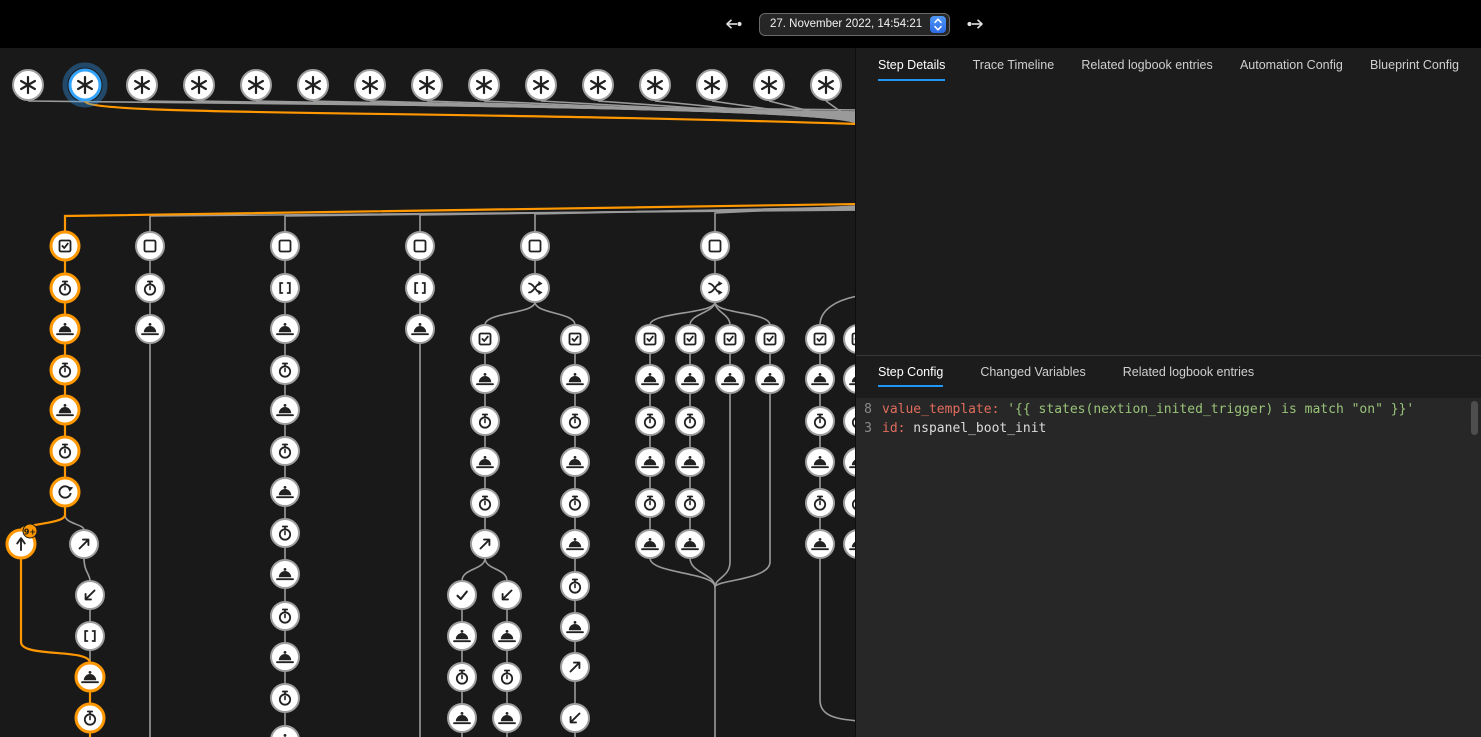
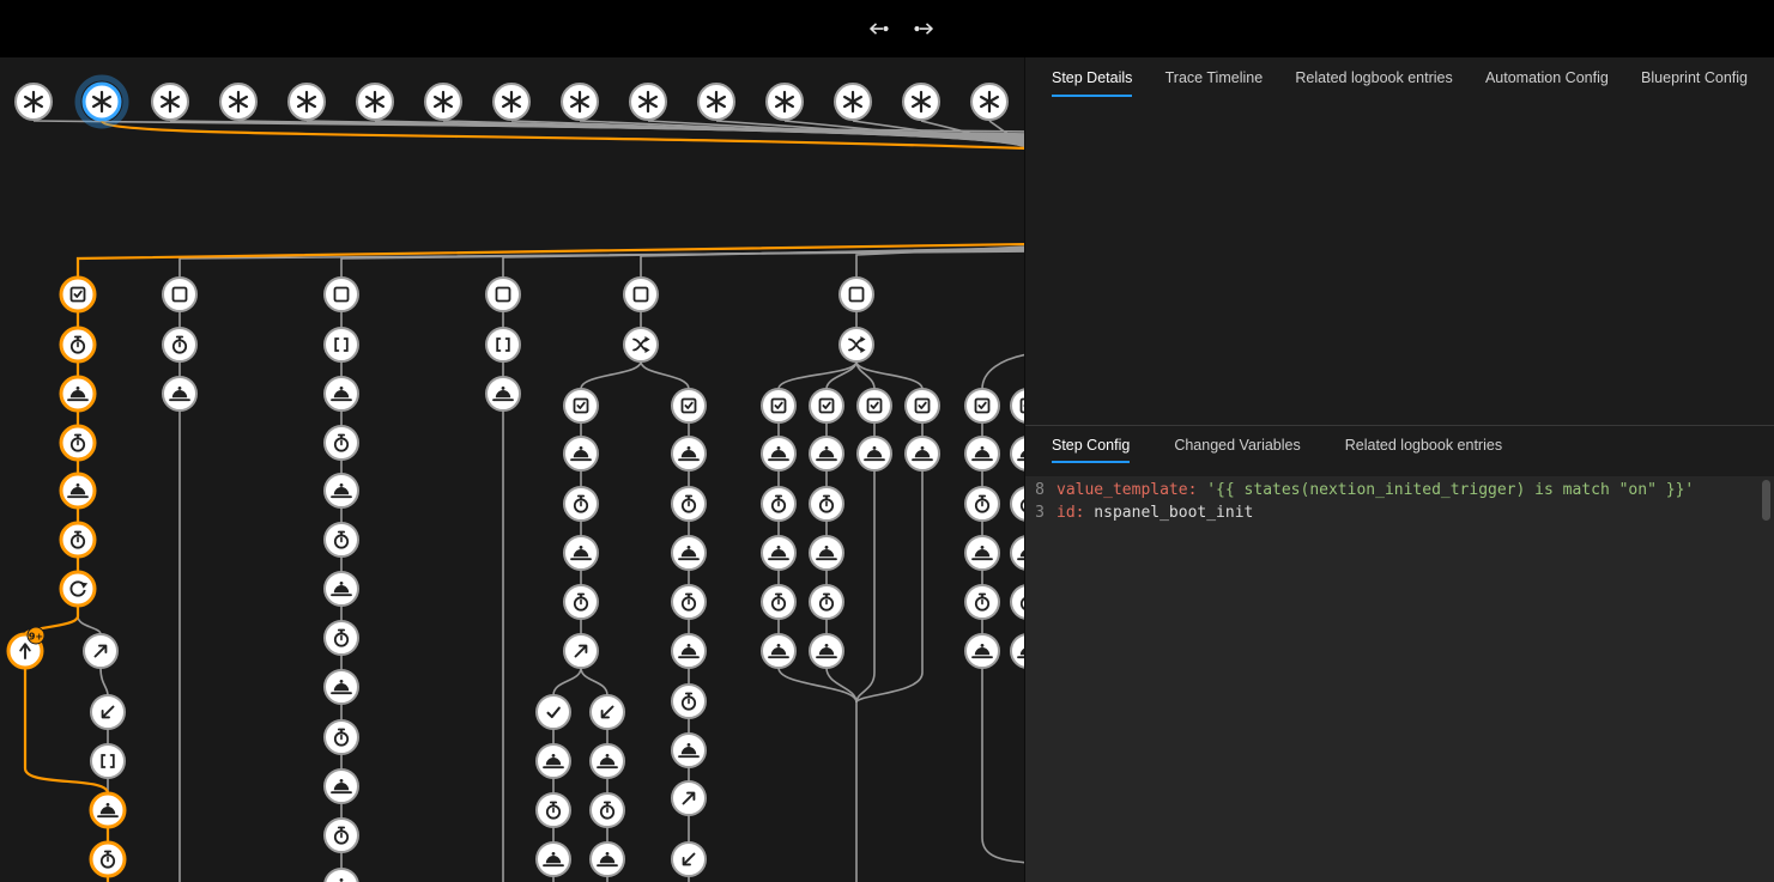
- 27. November 2022, 14:54:21
  9+
  Step Details
  Trace Timeline
  Related logbook entries
  Automation Config
  Blueprint Config
  Step Config
  Changed Variables
  Related logbook entries
  8
  value_template: '{{ states(nextion_inited_trigger) is match "on" }}'
  3
  id: nspanel_boot_init
